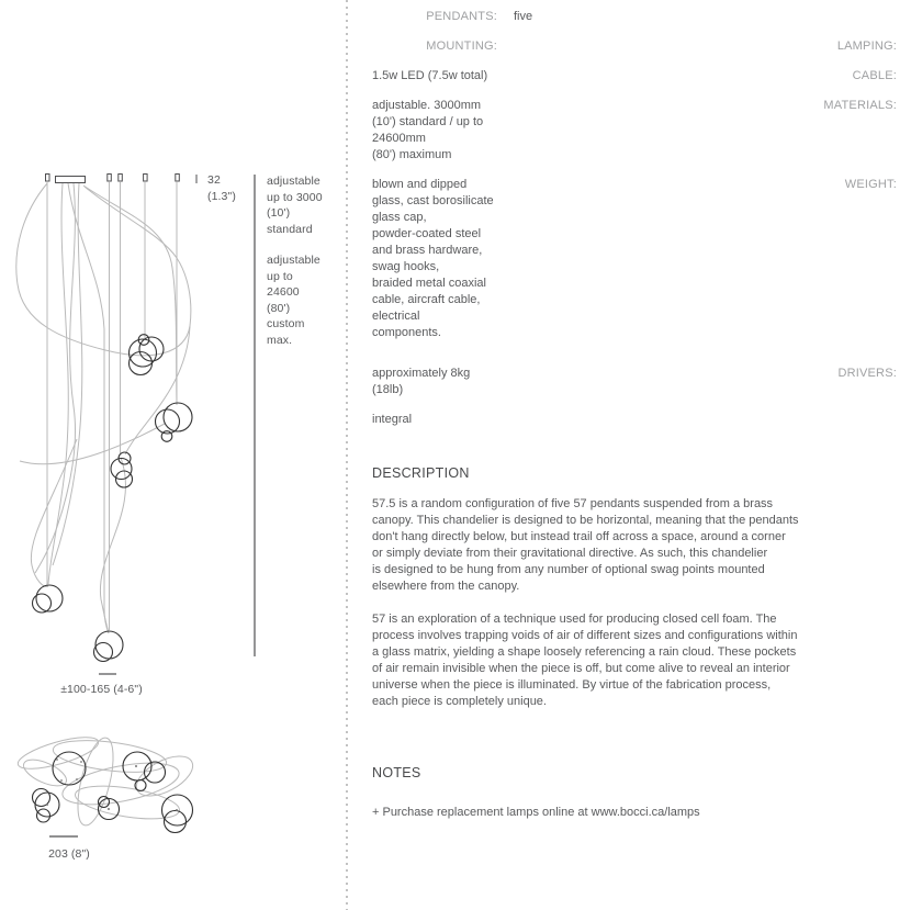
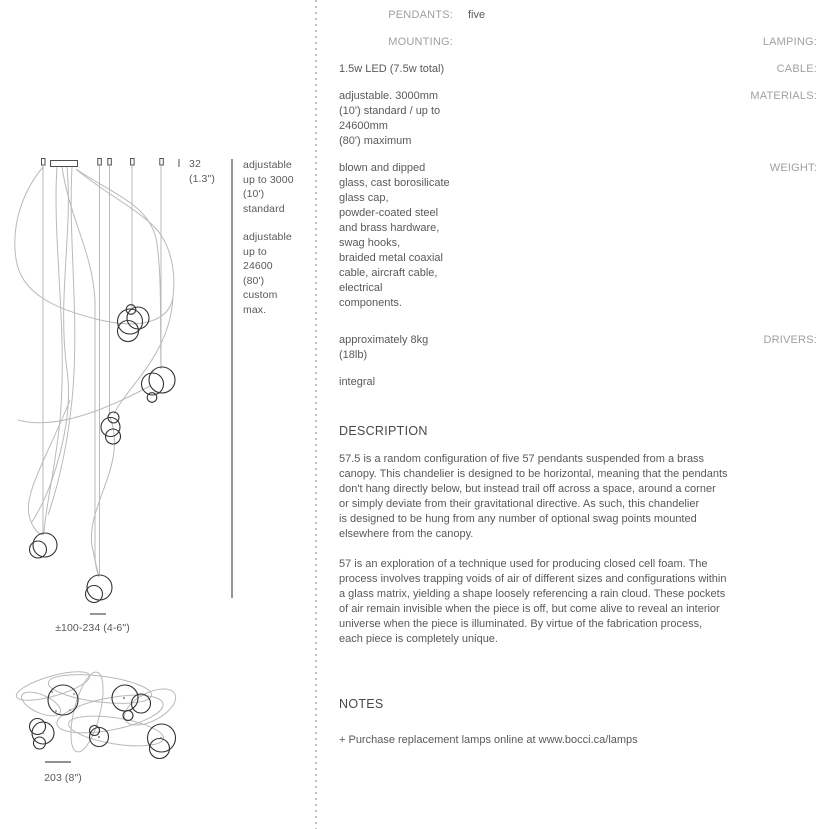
  32
  (1.3")
  adjustable
  up to 3000
  (10')
  standard
  adjustable
  up to
  24600
  (80')
  custom
  max.
- ±100-165 (4-6")
+ ±100-234 (4-6")
  203 (8")
  PENDANTS:
  five
  MOUNTING:
  LAMPING:
  1.5w LED (7.5w total)
  CABLE:
  adjustable. 3000mm (10') standard / up to 24600mm
  (80') maximum
  MATERIALS:
  blown and dipped glass, cast borosilicate glass cap,
  powder-coated steel and brass hardware, swag hooks,
  braided metal coaxial cable, aircraft cable, electrical
  components.
  WEIGHT:
  approximately 8kg (18lb)
  DRIVERS:
  integral
  DESCRIPTION
  57.5 is a random configuration of five 57 pendants suspended from a brass
  canopy. This chandelier is designed to be horizontal, meaning that the pendants
  don't hang directly below, but instead trail off across a space, around a corner
  or simply deviate from their gravitational directive. As such, this chandelier
  is designed to be hung from any number of optional swag points mounted
  elsewhere from the canopy.
  57 is an exploration of a technique used for producing closed cell foam. The
  process involves trapping voids of air of different sizes and configurations within
  a glass matrix, yielding a shape loosely referencing a rain cloud. These pockets
  of air remain invisible when the piece is off, but come alive to reveal an interior
  universe when the piece is illuminated. By virtue of the fabrication process,
  each piece is completely unique.
  NOTES
  + Purchase replacement lamps online at www.bocci.ca/lamps
